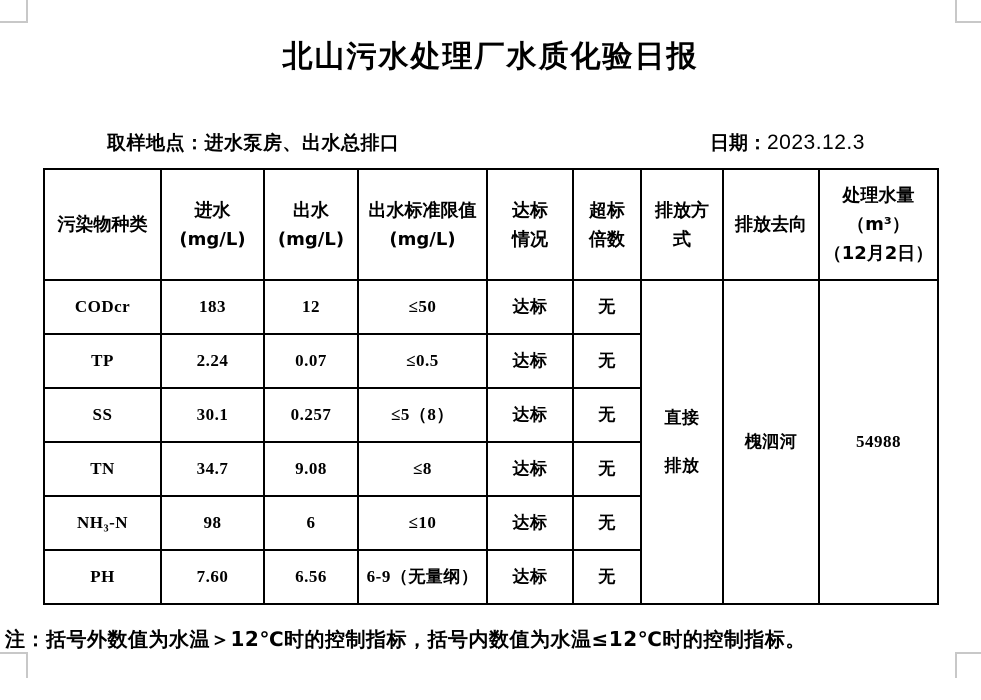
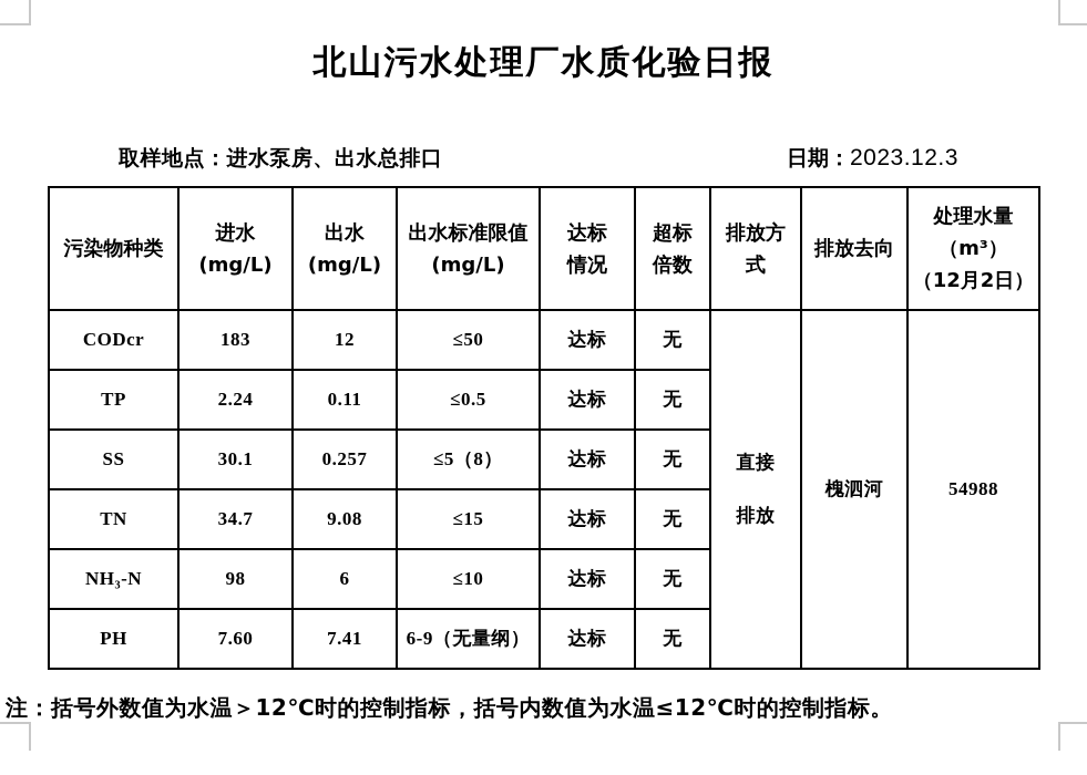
  北山污水处理厂水质化验日报
  取样地点：进水泵房、出水总排口
  日期：2023.12.3
  污染物种类	进水 (mg/L)	出水 (mg/L)	出水标准限值 (mg/L)	达标 情况	超标 倍数	排放方 式	排放去向	处理水量 （m³） （12月2日）
  CODcr	183	12	≤50	达标	无	直接 排放	槐泗河	54988
- TP	2.24	0.07	≤0.5	达标	无
+ TP	2.24	0.11	≤0.5	达标	无
  SS	30.1	0.257	≤5（8）	达标	无
- TN	34.7	9.08	≤8	达标	无
+ TN	34.7	9.08	≤15	达标	无
  NH₃-N	98	6	≤10	达标	无
- PH	7.60	6.56	6-9（无量纲）	达标	无
+ PH	7.60	7.41	6-9（无量纲）	达标	无
  注：括号外数值为水温＞12℃时的控制指标，括号内数值为水温≤12℃时的控制指标。
